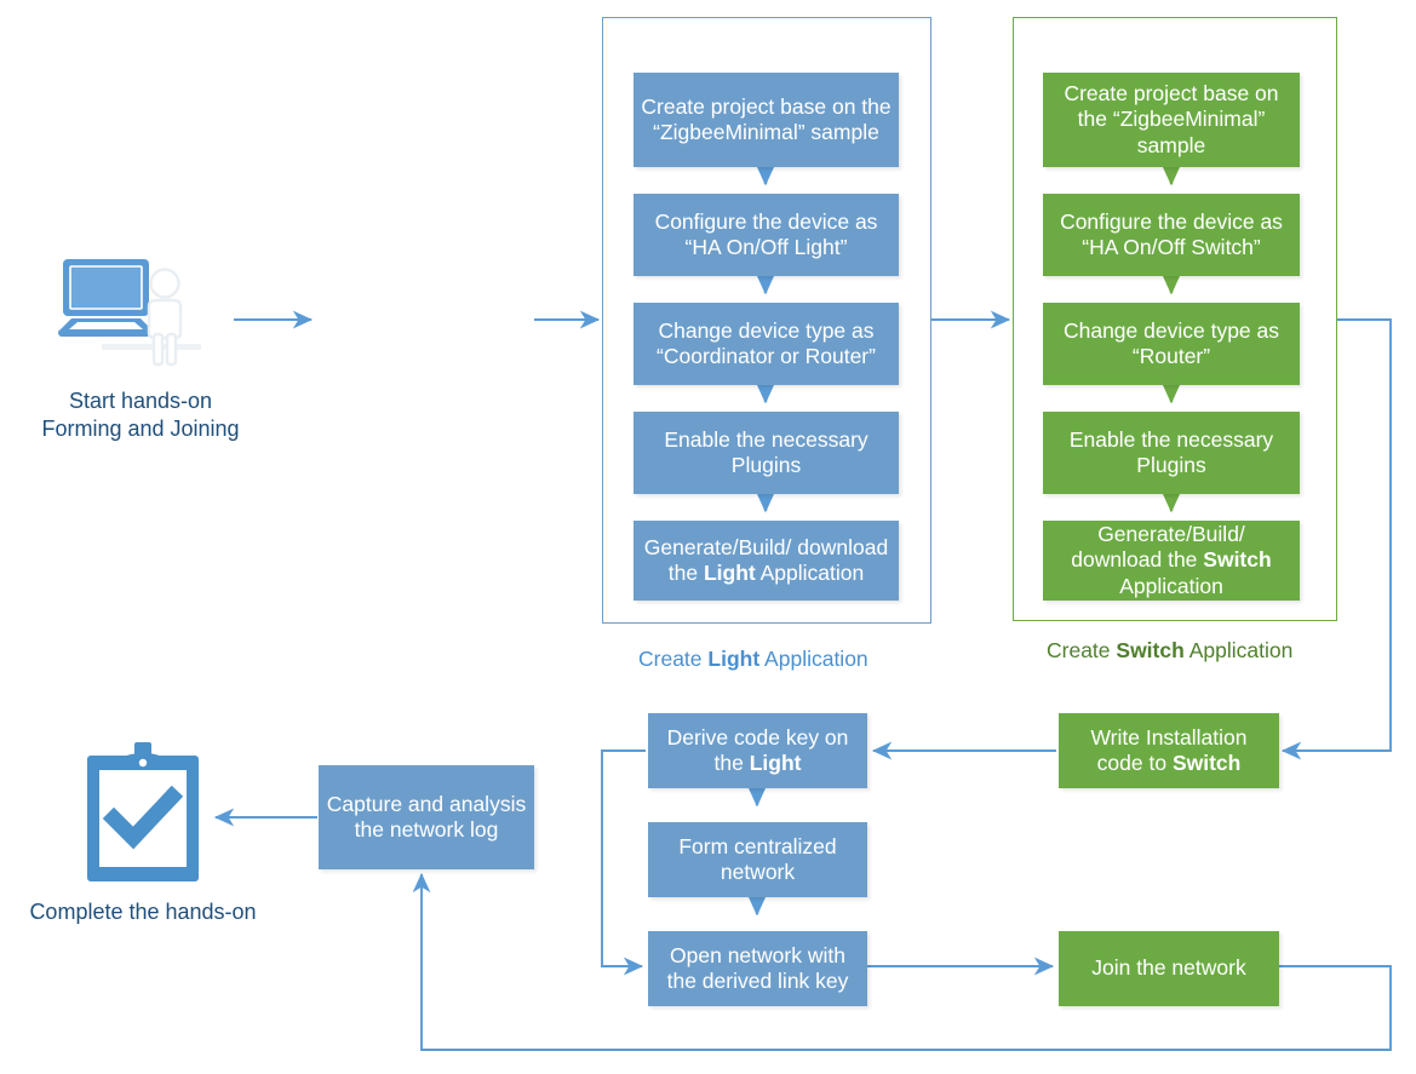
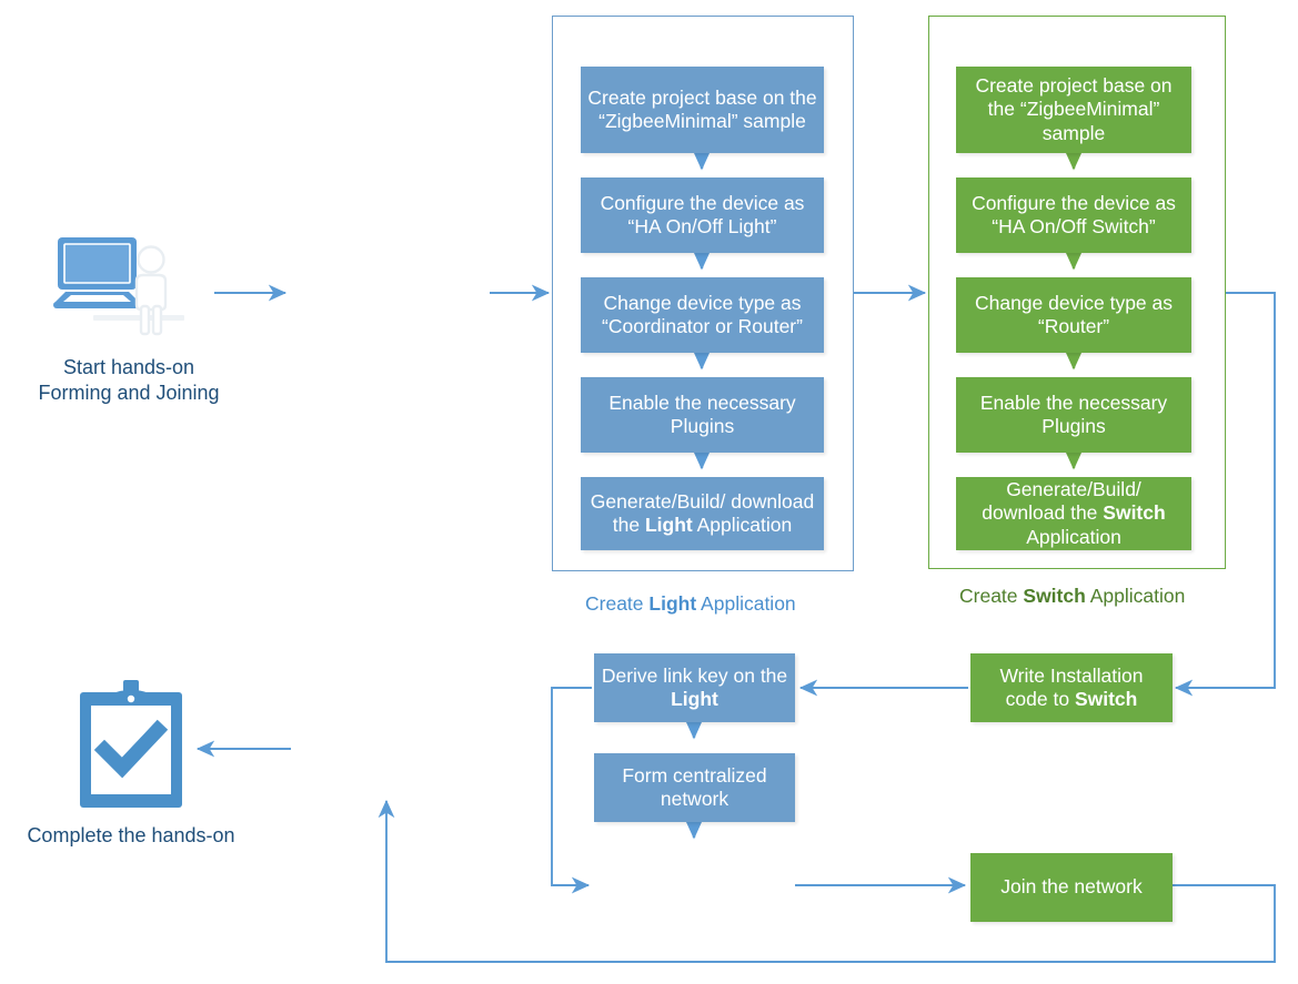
  Start hands-on
  Forming and Joining
  Create project base on the “ZigbeeMinimal” sample
  Configure the device as “HA On/Off Light”
  Change device type as “Coordinator or Router”
  Enable the necessary Plugins
  Generate/Build/ download the Light Application
  Create Light Application
  Create project base on the “ZigbeeMinimal” sample
  Configure the device as “HA On/Off Switch”
  Change device type as “Router”
  Enable the necessary Plugins
  Generate/Build/ download the Switch Application
  Create Switch Application
  Write Installation code to Switch
- Derive code key on the Light
+ Derive link key on the Light
  Form centralized network
- Open network with the derived link key
  Join the network
- Capture and analysis the network log
  Complete the hands-on
